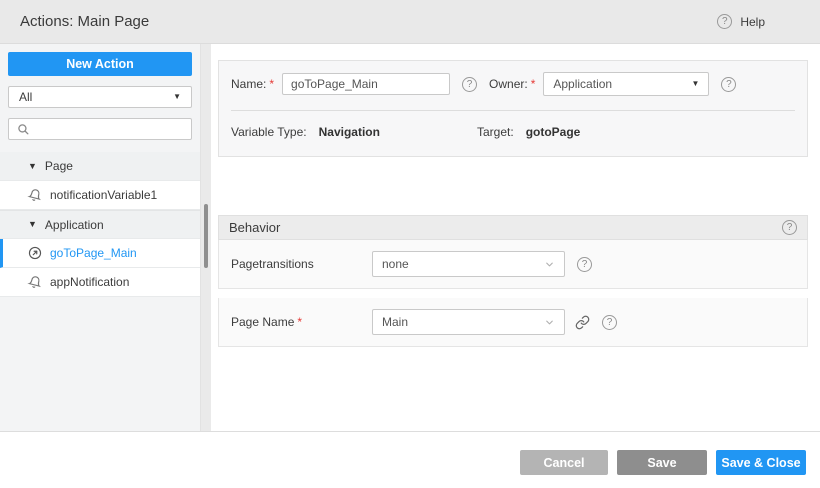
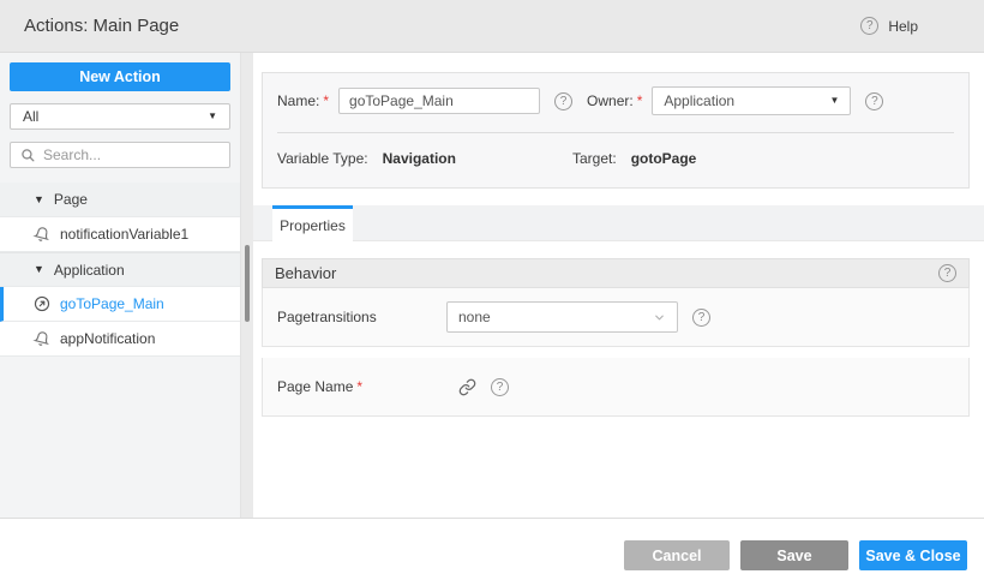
  Actions: Main Page
  Help
  New Action
  All
  ▼
+ Search...
  ▼
  Page
  notificationVariable1
  ▼
  Application
  goToPage_Main
  appNotification
  Name: *
  goToPage_Main
  Owner: *
  Application
  ▼
  Variable Type:
  Navigation
  Target:
  gotoPage
+ Properties
  Behavior
  Pagetransitions
  none
  Page Name
  *
- Main
  Cancel
  Save
  Save & Close
